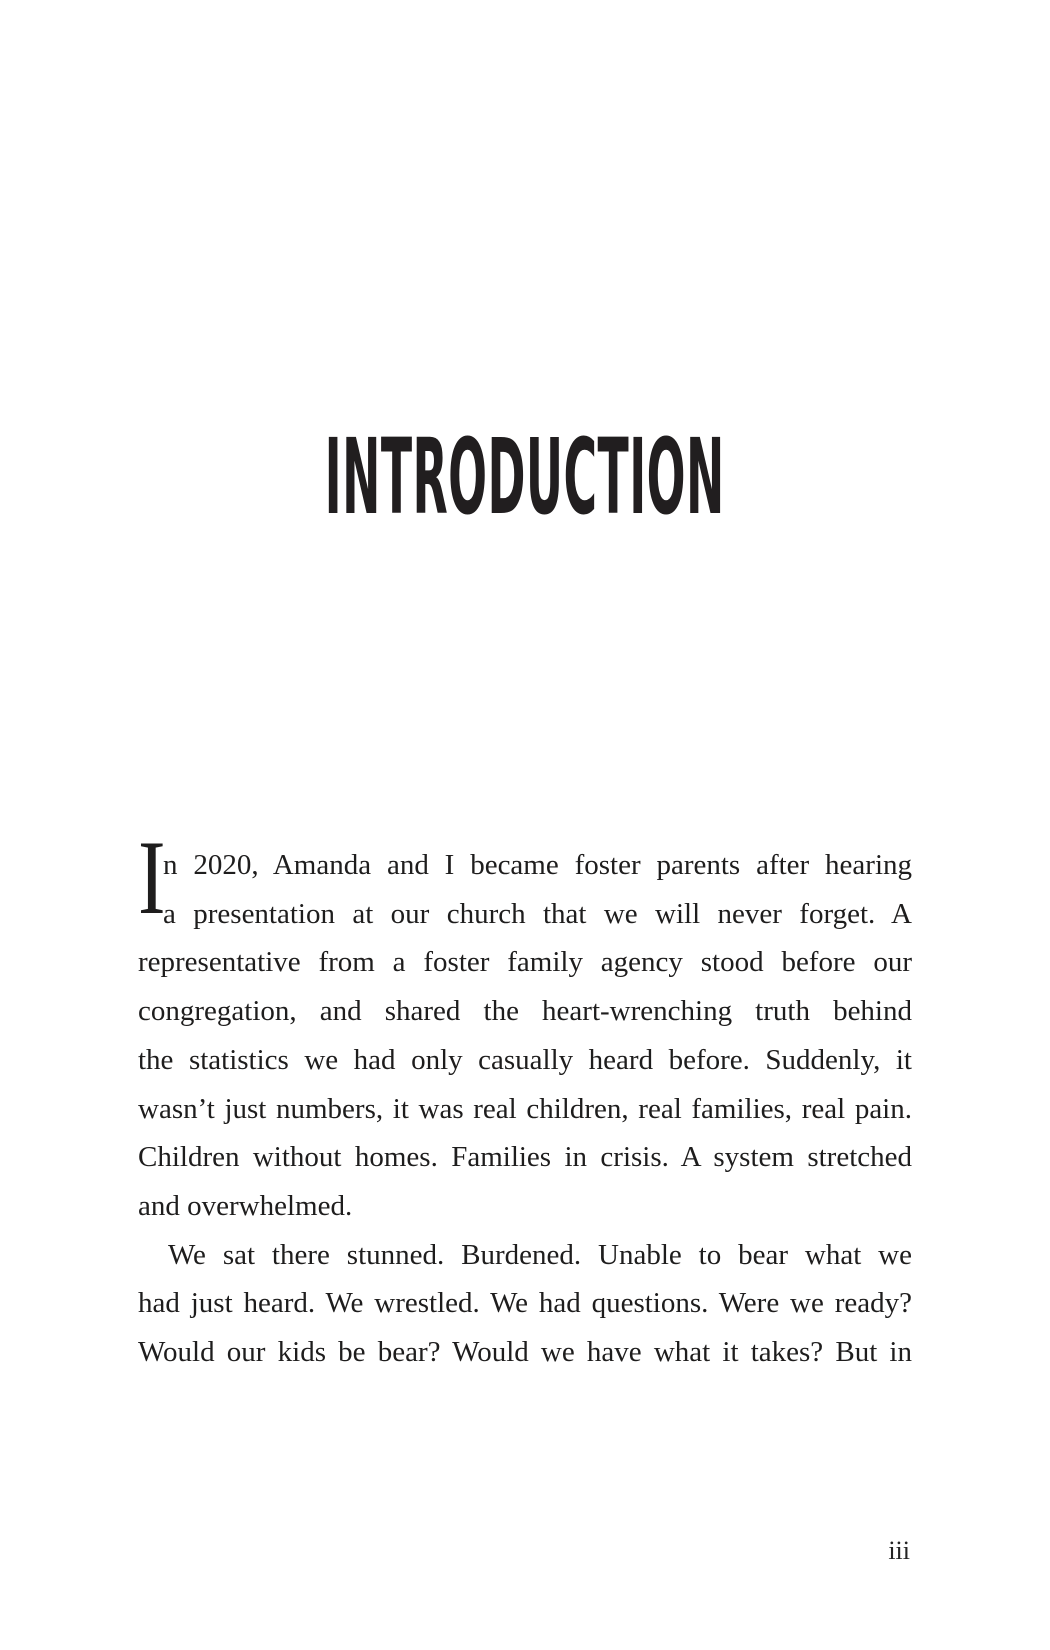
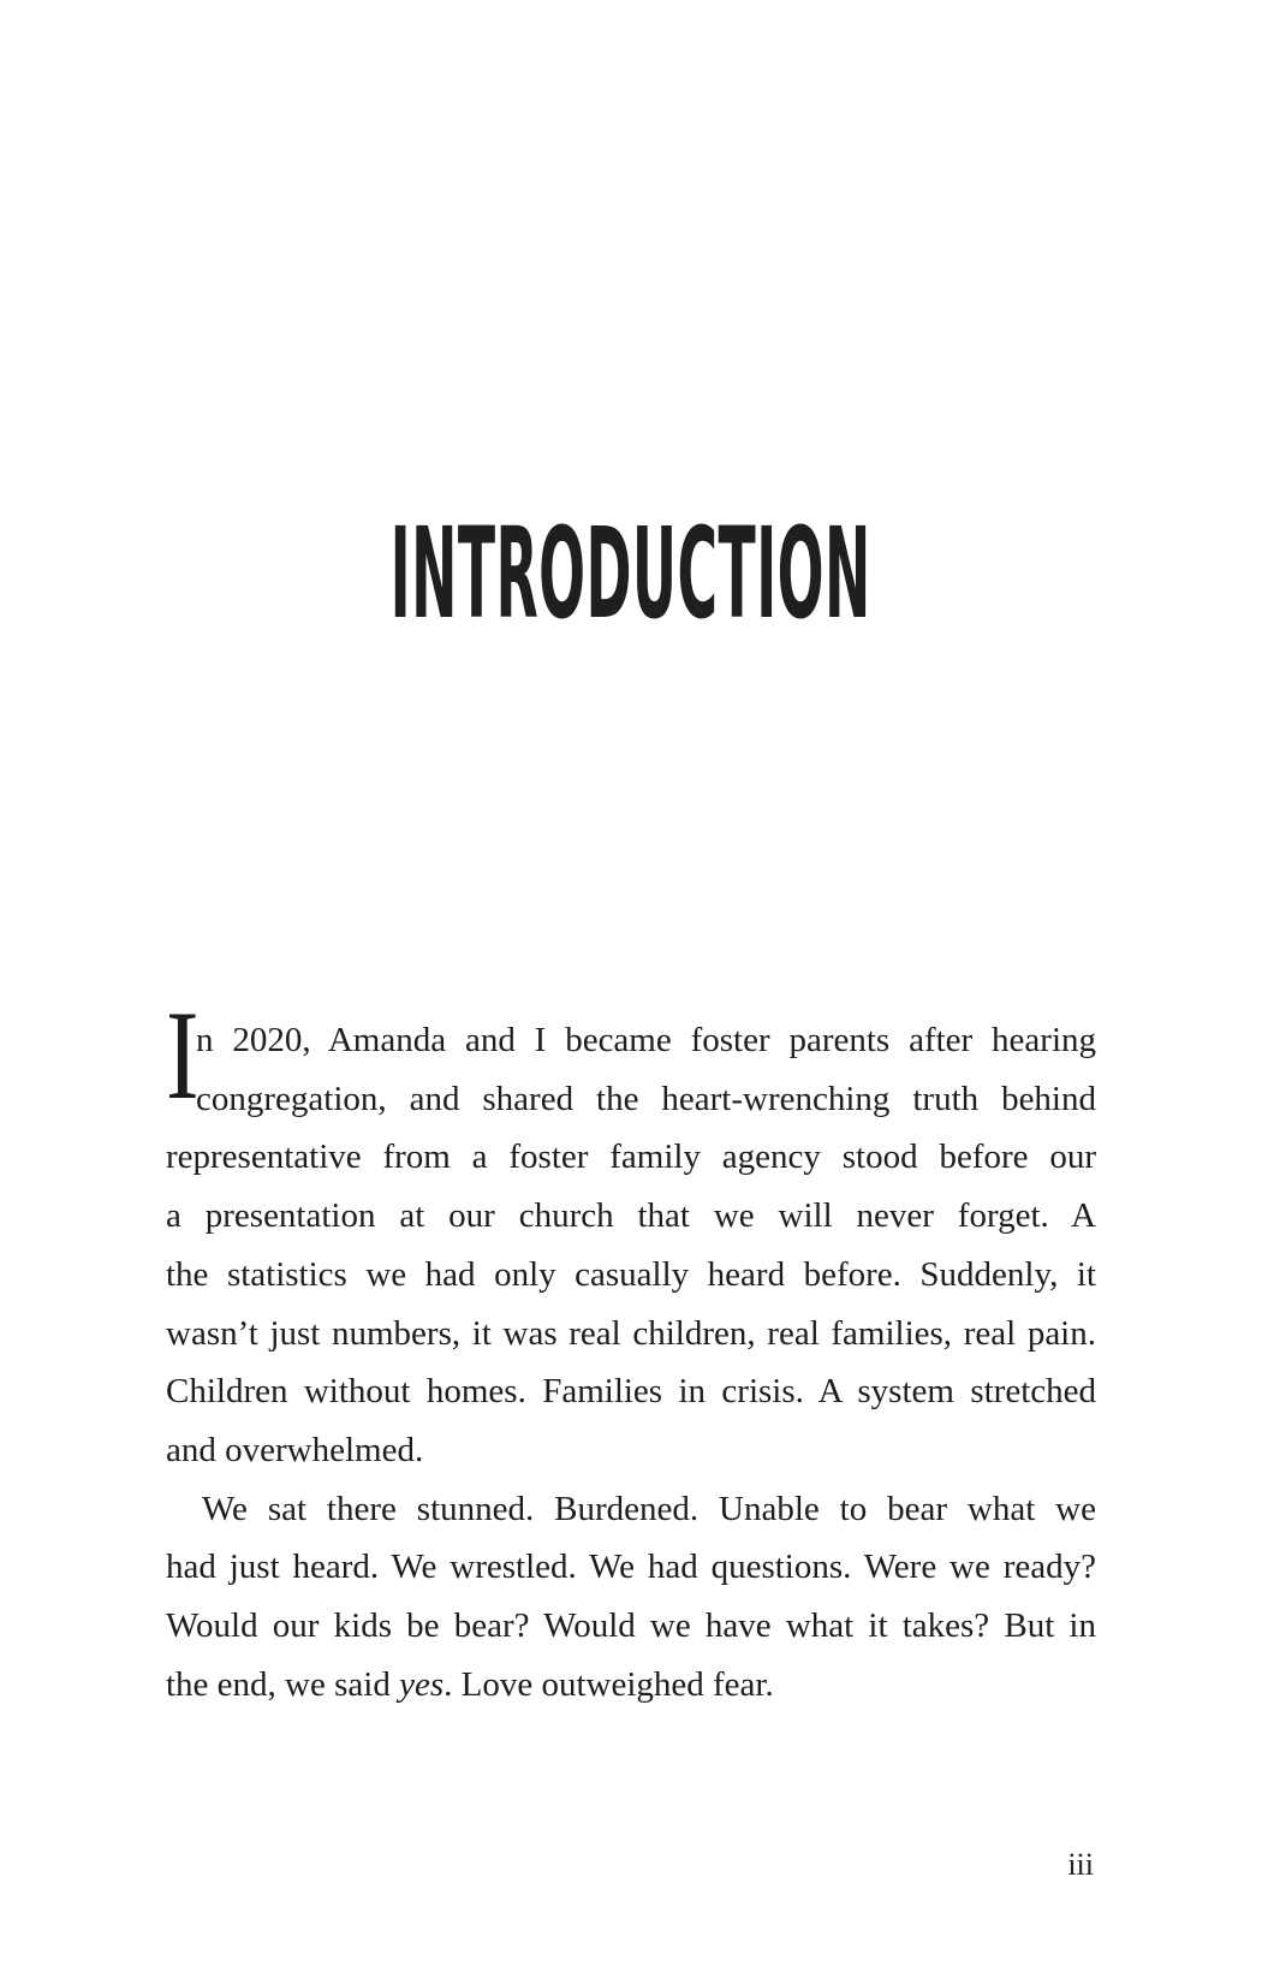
  INTRODUCTION
  I
  n 2020, Amanda and I became foster parents after hearing
- a presentation at our church that we will never forget. A
+ congregation, and shared the heart-wrenching truth behind
  representative from a foster family agency stood before our
- congregation, and shared the heart-wrenching truth behind
+ a presentation at our church that we will never forget. A
  the statistics we had only casually heard before. Suddenly, it
  wasn’t just numbers, it was real children, real families, real pain.
  Children without homes. Families in crisis. A system stretched
  and overwhelmed.
  We sat there stunned. Burdened. Unable to bear what we
  had just heard. We wrestled. We had questions. Were we ready?
  Would our kids be bear? Would we have what it takes? But in
+ the end, we said yes. Love outweighed fear.
  iii
